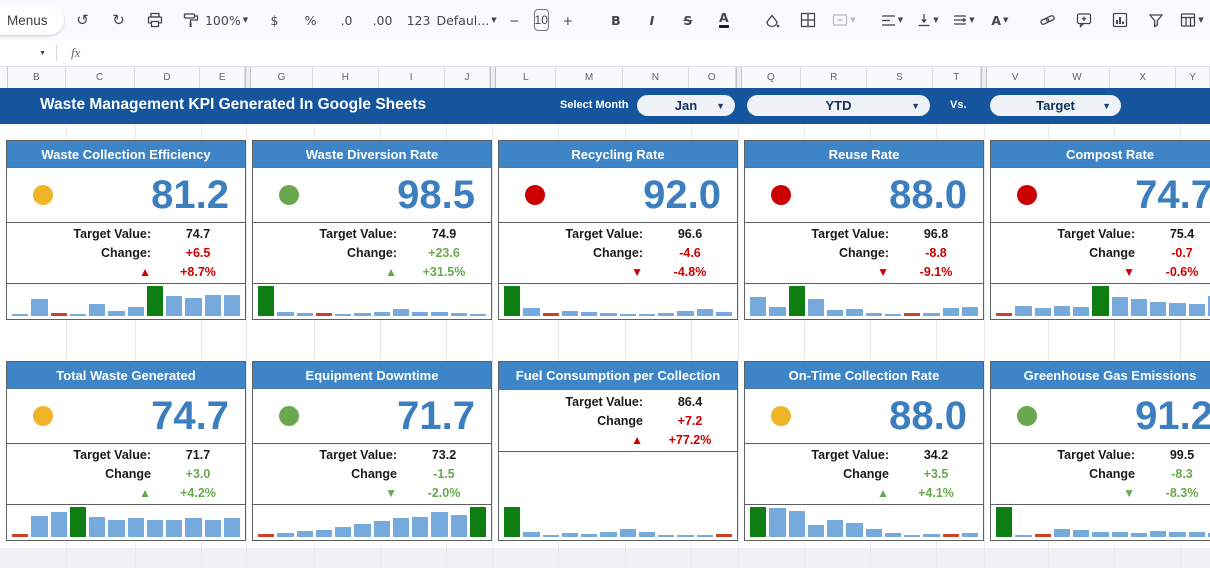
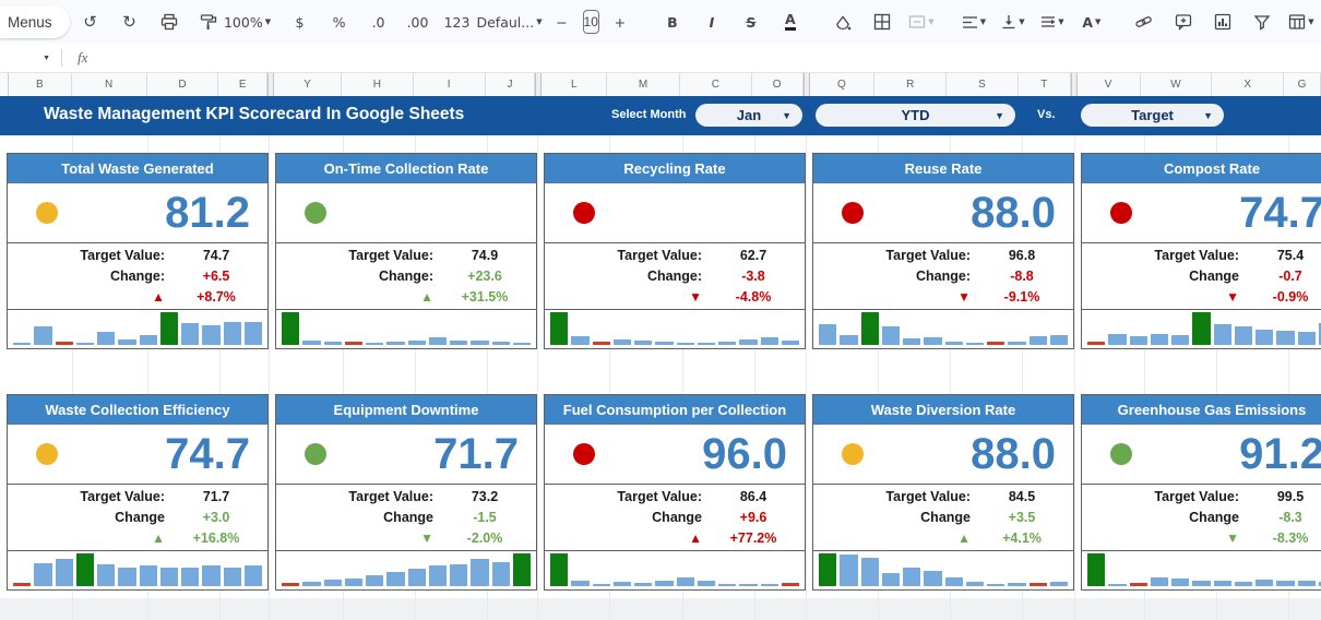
  Menus
  ↺
  ↻
  100%
  ▼
  $
  %
  .0
  .00
  123
  Defaul...
  ▼
  −
  10
  +
  B
  I
  S
  A
  ▼
  ▼
  ▼
  ▼
  A
  ▼
  ▼
  fx
  B
- C
+ N
  D
  E
- G
+ Y
  H
  I
  J
  L
  M
- N
+ C
  O
  Q
  R
  S
  T
  V
  W
  X
- Y
+ G
- Waste Management KPI Generated In Google Sheets
+ Waste Management KPI Scorecard In Google Sheets
  Select Month
  Jan
  ▼
  YTD
  ▼
  Vs.
  Target
  ▼
- Waste Collection Efficiency
+ Total Waste Generated
  81.2
  Target Value:
  74.7
  Change:
  +6.5
  ▲
  +8.7%
- Waste Diversion Rate
+ On-Time Collection Rate
- 98.5
  Target Value:
  74.9
  Change:
  +23.6
  ▲
  +31.5%
  Recycling Rate
- 92.0
  Target Value:
- 96.6
+ 62.7
  Change:
- -4.6
+ -3.8
  ▼
  -4.8%
  Reuse Rate
  88.0
  Target Value:
  96.8
  Change:
  -8.8
  ▼
  -9.1%
  Compost Rate
  74.7
  Target Value:
  75.4
  Change
  -0.7
  ▼
- -0.6%
+ -0.9%
- Total Waste Generated
+ Waste Collection Efficiency
  74.7
  Target Value:
  71.7
  Change
  +3.0
  ▲
- +4.2%
+ +16.8%
  Equipment Downtime
  71.7
  Target Value:
  73.2
  Change
  -1.5
  ▼
  -2.0%
  Fuel Consumption per Collection
+ 96.0
  Target Value:
  86.4
  Change
- +7.2
+ +9.6
  ▲
  +77.2%
- On-Time Collection Rate
+ Waste Diversion Rate
  88.0
  Target Value:
- 34.2
+ 84.5
  Change
  +3.5
  ▲
  +4.1%
  Greenhouse Gas Emissions
  91.2
  Target Value:
  99.5
  Change
  -8.3
  ▼
  -8.3%
